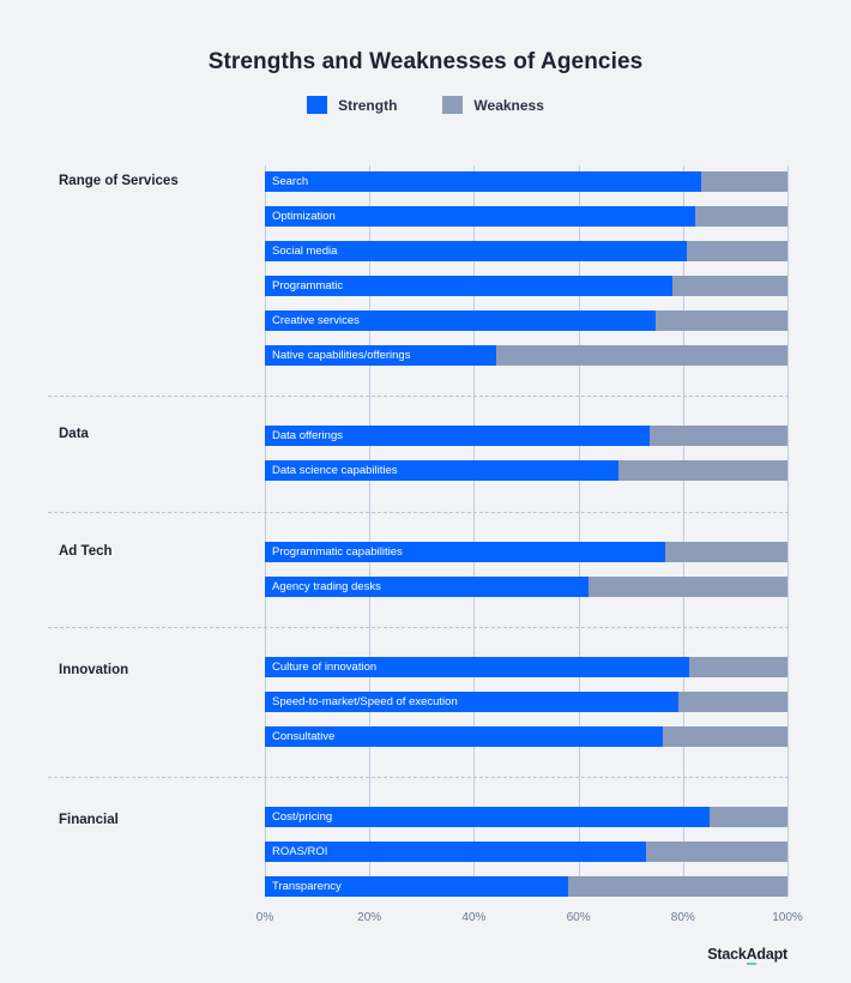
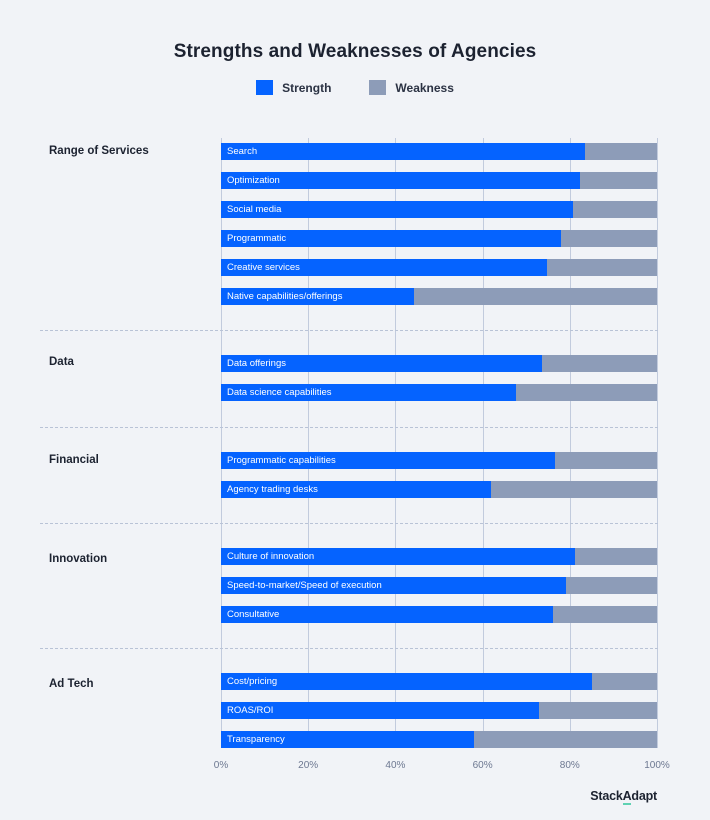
  Strengths and Weaknesses of Agencies
  Strength
  Weakness
  Range of Services
  Data
- Ad Tech
+ Financial
  Innovation
- Financial
+ Ad Tech
  Search
  Optimization
  Social media
  Programmatic
  Creative services
  Native capabilities/offerings
  Data offerings
  Data science capabilities
  Programmatic capabilities
  Agency trading desks
  Culture of innovation
  Speed-to-market/Speed of execution
  Consultative
  Cost/pricing
  ROAS/ROI
  Transparency
  0%
  20%
  40%
  60%
  80%
  100%
  StackAdapt
